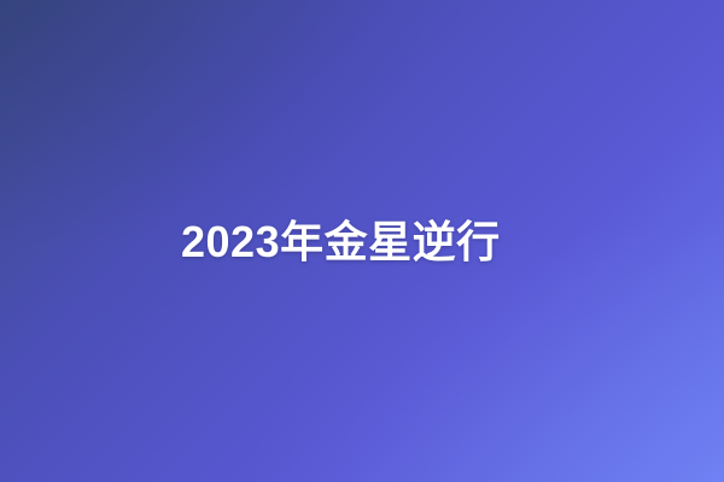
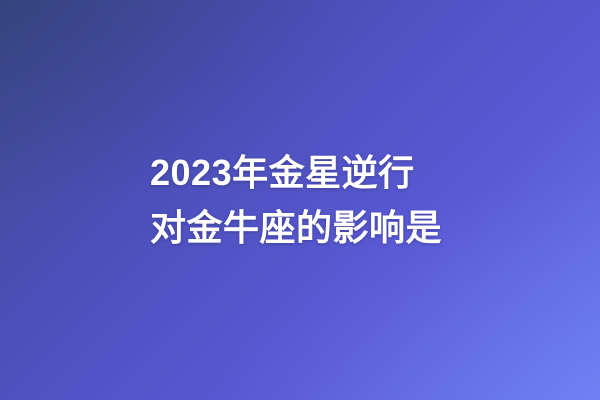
  2023年金星逆行
+ 对金牛座的影响是
